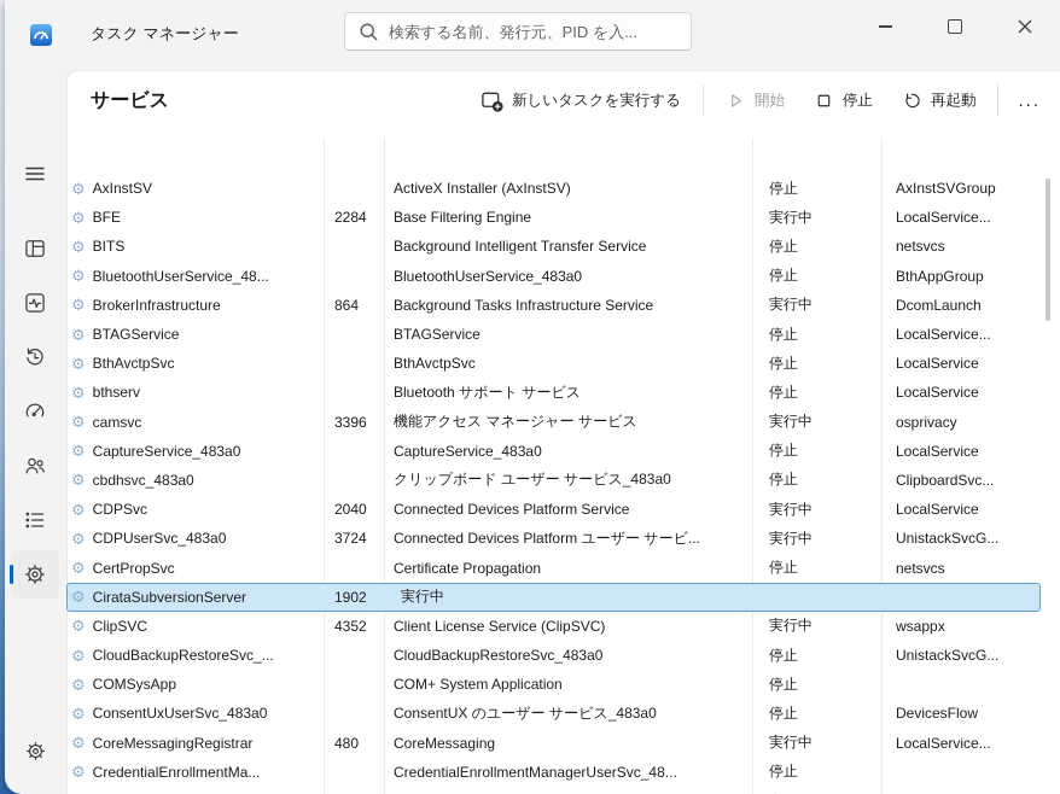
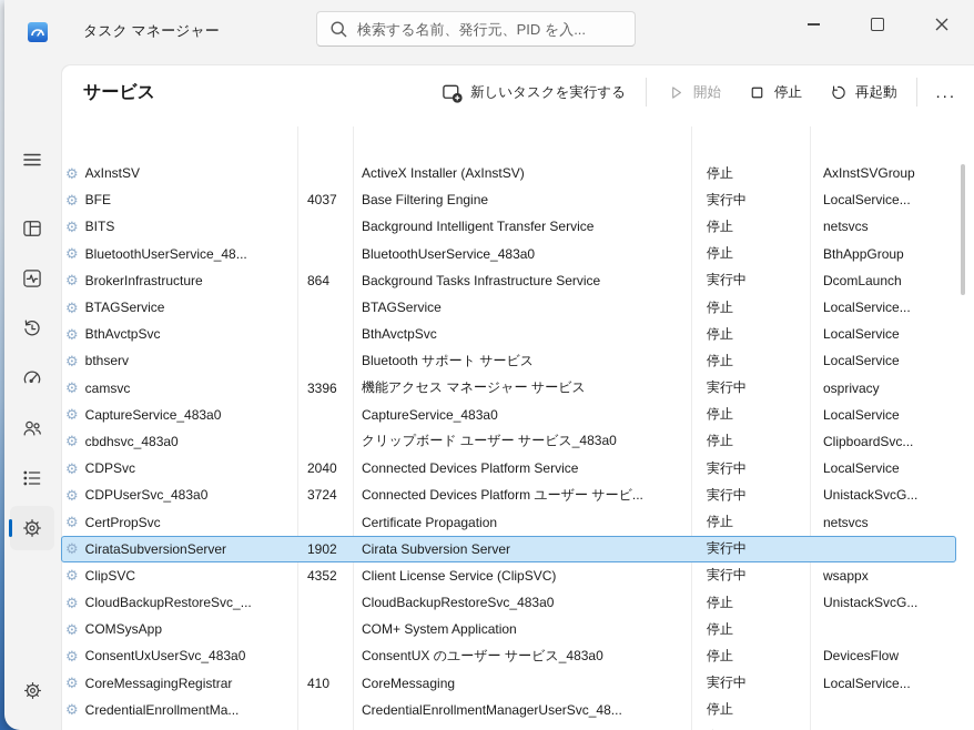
  タスク マネージャー
  検索する名前、発行元、PID を入...
  サービス
  新しいタスクを実行する
  開始
  停止
  再起動
  ...
  ⚙
  AxInstSV
  ActiveX Installer (AxInstSV)
  停止
  AxInstSVGroup
  ⚙
  BFE
- 2284
+ 4037
  Base Filtering Engine
  実行中
  LocalService...
  ⚙
  BITS
  Background Intelligent Transfer Service
  停止
  netsvcs
  ⚙
  BluetoothUserService_48...
  BluetoothUserService_483a0
  停止
  BthAppGroup
  ⚙
  BrokerInfrastructure
  864
  Background Tasks Infrastructure Service
  実行中
  DcomLaunch
  ⚙
  BTAGService
  BTAGService
  停止
  LocalService...
  ⚙
  BthAvctpSvc
  BthAvctpSvc
  停止
  LocalService
  ⚙
  bthserv
  Bluetooth サポート サービス
  停止
  LocalService
  ⚙
  camsvc
  3396
  機能アクセス マネージャー サービス
  実行中
  osprivacy
  ⚙
  CaptureService_483a0
  CaptureService_483a0
  停止
  LocalService
  ⚙
  cbdhsvc_483a0
  クリップボード ユーザー サービス_483a0
  停止
  ClipboardSvc...
  ⚙
  CDPSvc
  2040
  Connected Devices Platform Service
  実行中
  LocalService
  ⚙
  CDPUserSvc_483a0
  3724
  Connected Devices Platform ユーザー サービ...
  実行中
  UnistackSvcG...
  ⚙
  CertPropSvc
  Certificate Propagation
  停止
  netsvcs
  ⚙
  CirataSubversionServer
  1902
+ Cirata Subversion Server
  実行中
  ⚙
  ClipSVC
  4352
  Client License Service (ClipSVC)
  実行中
  wsappx
  ⚙
  CloudBackupRestoreSvc_...
  CloudBackupRestoreSvc_483a0
  停止
  UnistackSvcG...
  ⚙
  COMSysApp
  COM+ System Application
  停止
  ⚙
  ConsentUxUserSvc_483a0
  ConsentUX のユーザー サービス_483a0
  停止
  DevicesFlow
  ⚙
  CoreMessagingRegistrar
- 480
+ 410
  CoreMessaging
  実行中
  LocalService...
  ⚙
  CredentialEnrollmentMa...
  CredentialEnrollmentManagerUserSvc_48...
  停止
